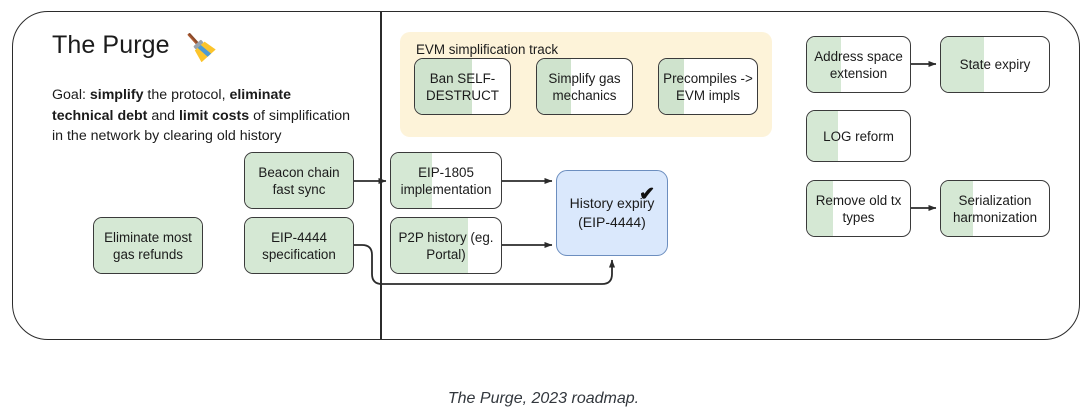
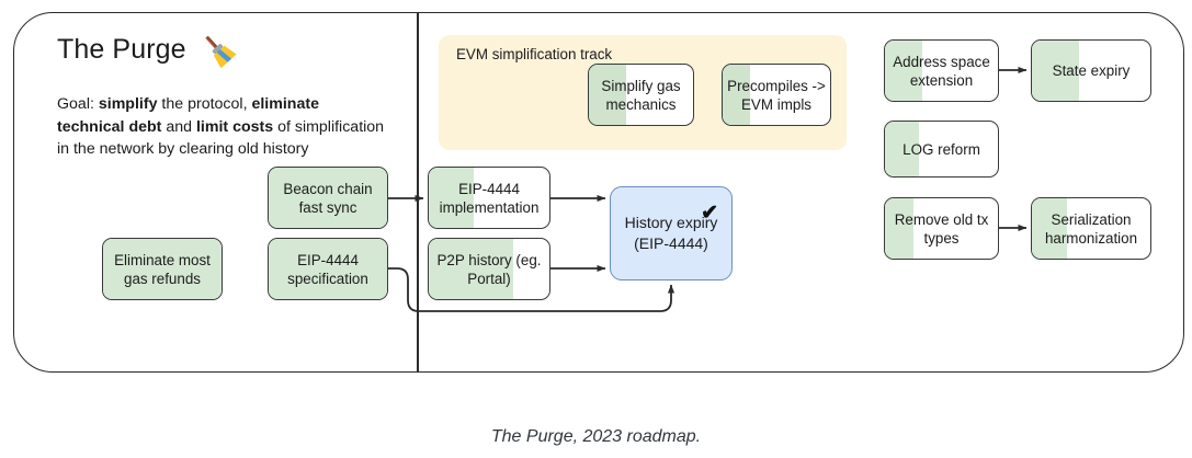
  The Purge
  Goal: simplify the protocol, eliminate technical debt and limit costs of simplification in the network by clearing old history
  EVM simplification track
- Ban SELF-DESTRUCT
  Simplify gas mechanics
  Precompiles -> EVM impls
  Beacon chain fast sync
  Eliminate most gas refunds
  EIP-4444 specification
- EIP-1805 implementation
+ EIP-4444 implementation
  P2P history (eg. Portal)
  History expiry (EIP-4444)
  ✔
  Address space extension
  State expiry
  LOG reform
  Remove old tx types
  Serialization harmonization
  The Purge, 2023 roadmap.
